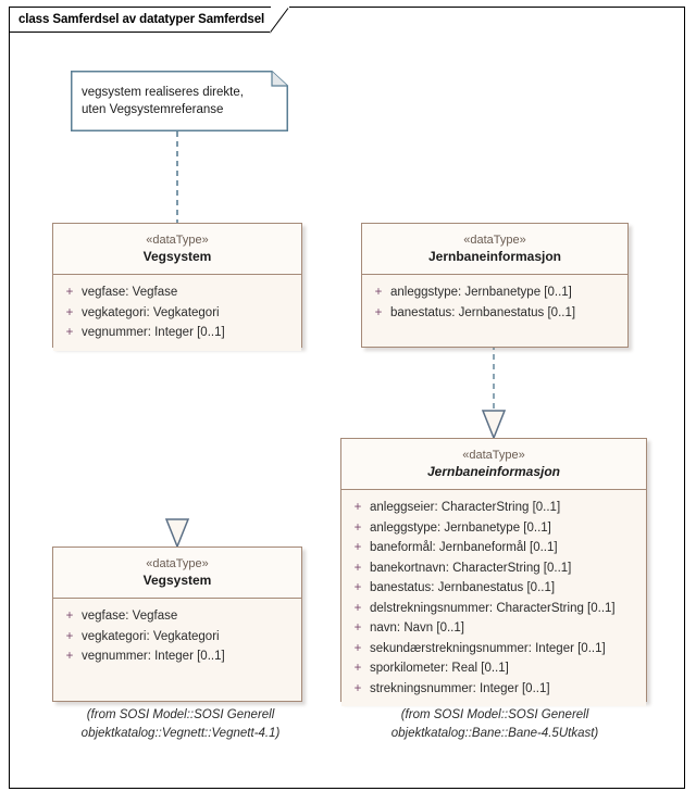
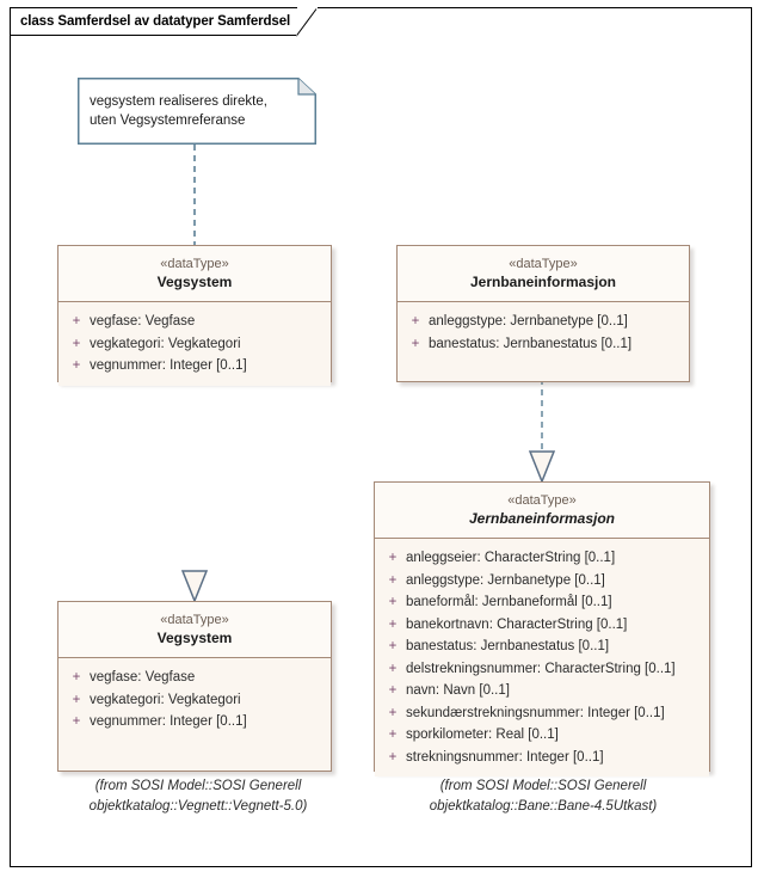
  class Samferdsel av datatyper Samferdsel
  vegsystem realiseres direkte,
  uten Vegsystemreferanse
  «dataType»
  Vegsystem
  +
  vegfase: Vegfase
  +
  vegkategori: Vegkategori
  +
  vegnummer: Integer [0..1]
  «dataType»
  Jernbaneinformasjon
  +
  anleggstype: Jernbanetype [0..1]
  +
  banestatus: Jernbanestatus [0..1]
  «dataType»
  Vegsystem
  +
  vegfase: Vegfase
  +
  vegkategori: Vegkategori
  +
  vegnummer: Integer [0..1]
  «dataType»
  Jernbaneinformasjon
  +
  anleggseier: CharacterString [0..1]
  +
  anleggstype: Jernbanetype [0..1]
  +
  baneformål: Jernbaneformål [0..1]
  +
  banekortnavn: CharacterString [0..1]
  +
  banestatus: Jernbanestatus [0..1]
  +
  delstrekningsnummer: CharacterString [0..1]
  +
  navn: Navn [0..1]
  +
  sekundærstrekningsnummer: Integer [0..1]
  +
  sporkilometer: Real [0..1]
  +
  strekningsnummer: Integer [0..1]
- (from SOSI Model::SOSI Generell objektkatalog::Vegnett::Vegnett-4.1)
+ (from SOSI Model::SOSI Generell objektkatalog::Vegnett::Vegnett-5.0)
  (from SOSI Model::SOSI Generell objektkatalog::Bane::Bane-4.5Utkast)
